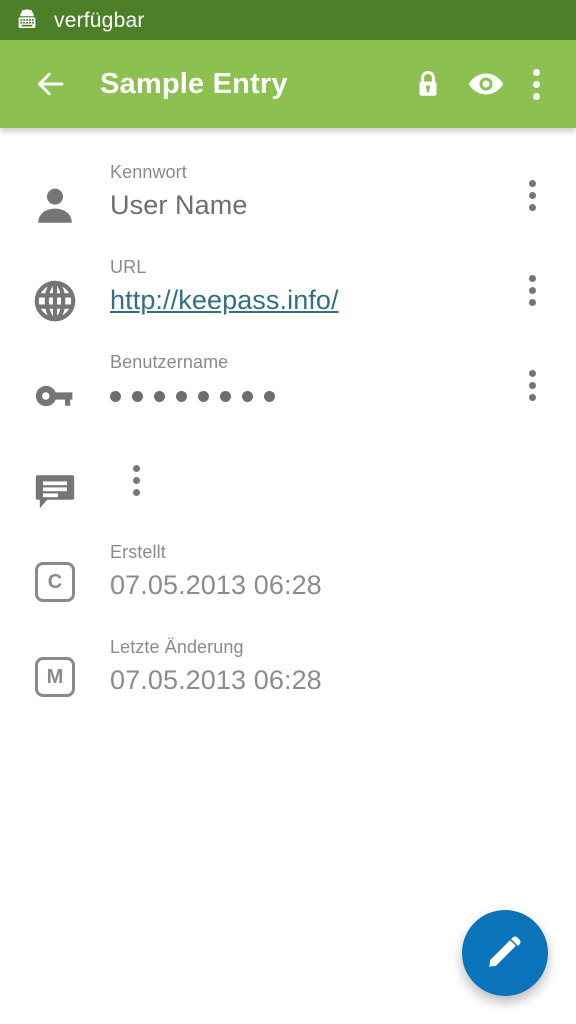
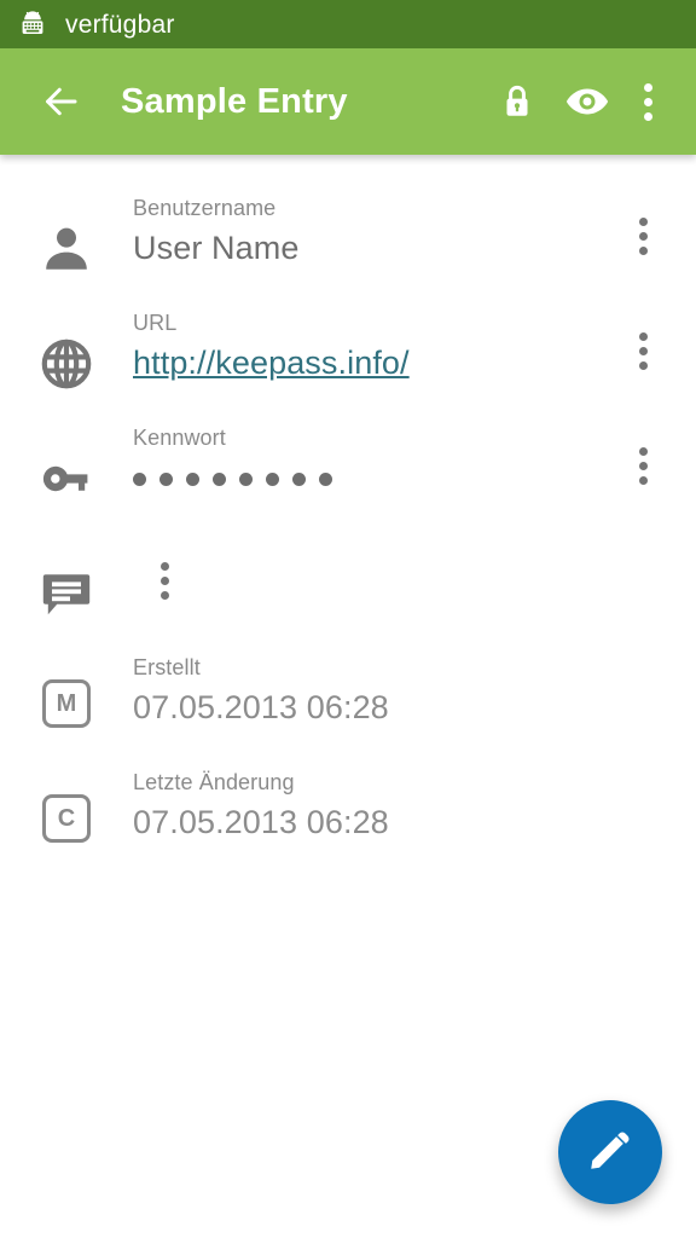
  verfügbar
  Sample Entry
- Kennwort
+ Benutzername
  User Name
  URL
  http://keepass.info/
- Benutzername
+ Kennwort
- C
+ M
  Erstellt
  07.05.2013 06:28
- M
+ C
  Letzte Änderung
  07.05.2013 06:28
